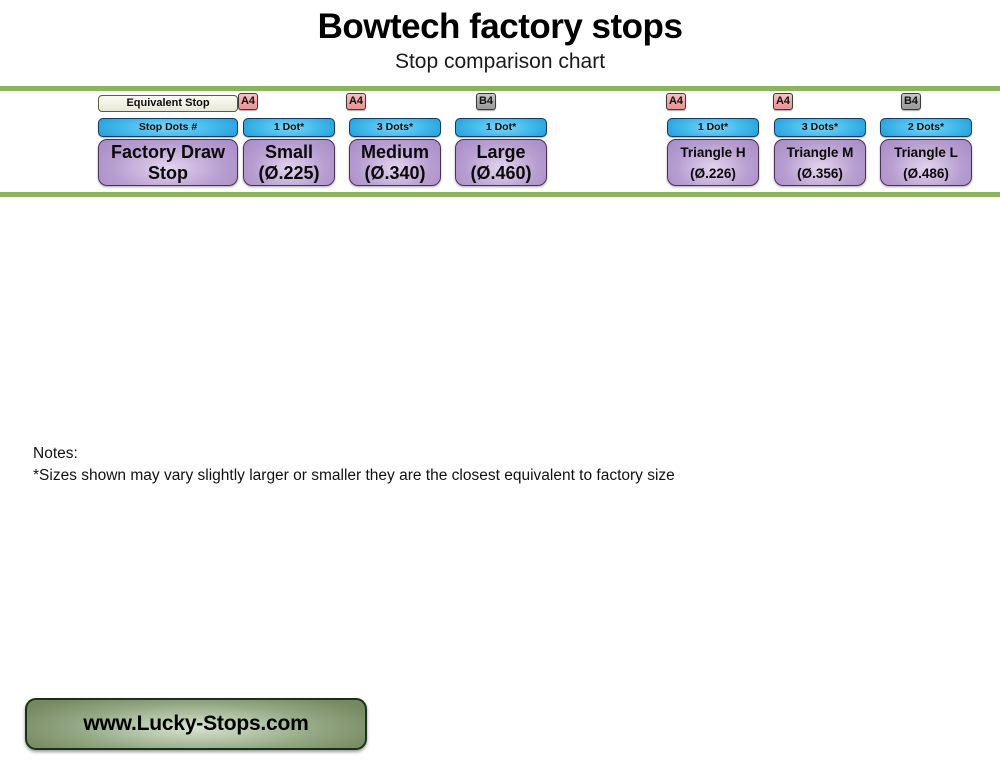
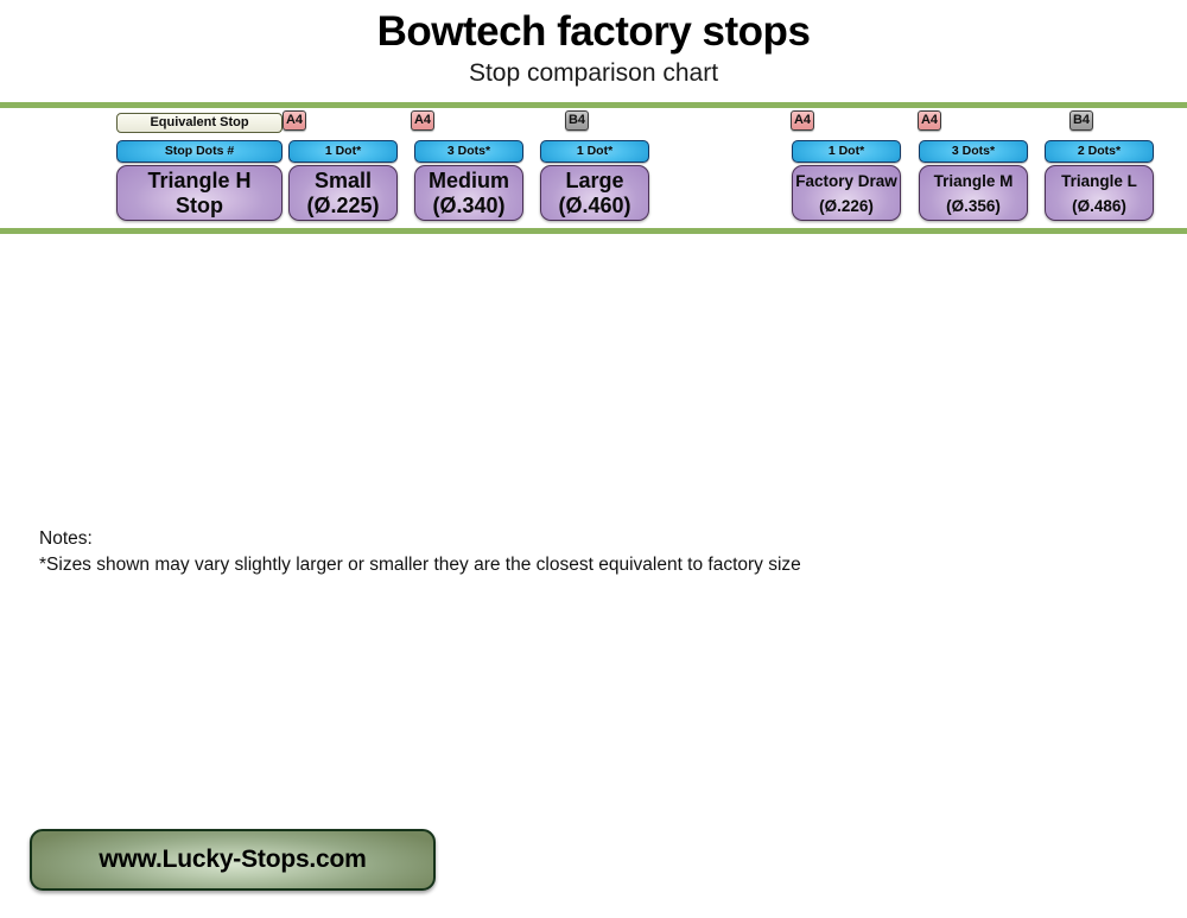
  Bowtech factory stops
  Stop comparison chart
  Equivalent Stop
  Stop Dots #
- Factory Draw
+ Triangle H
  Stop
  A4
  1 Dot*
  Small
  (Ø.225)
  A4
  3 Dots*
  Medium
  (Ø.340)
  B4
  1 Dot*
  Large
  (Ø.460)
  A4
  1 Dot*
- Triangle H
+ Factory Draw
  (Ø.226)
  A4
  3 Dots*
  Triangle M
  (Ø.356)
  B4
  2 Dots*
  Triangle L
  (Ø.486)
  Notes:
  *Sizes shown may vary slightly larger or smaller they are the closest equivalent to factory size
  www.Lucky-Stops.com
